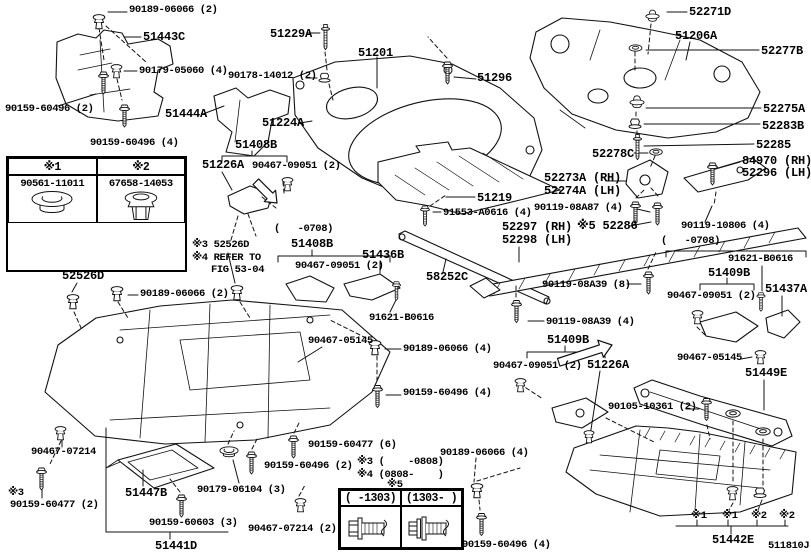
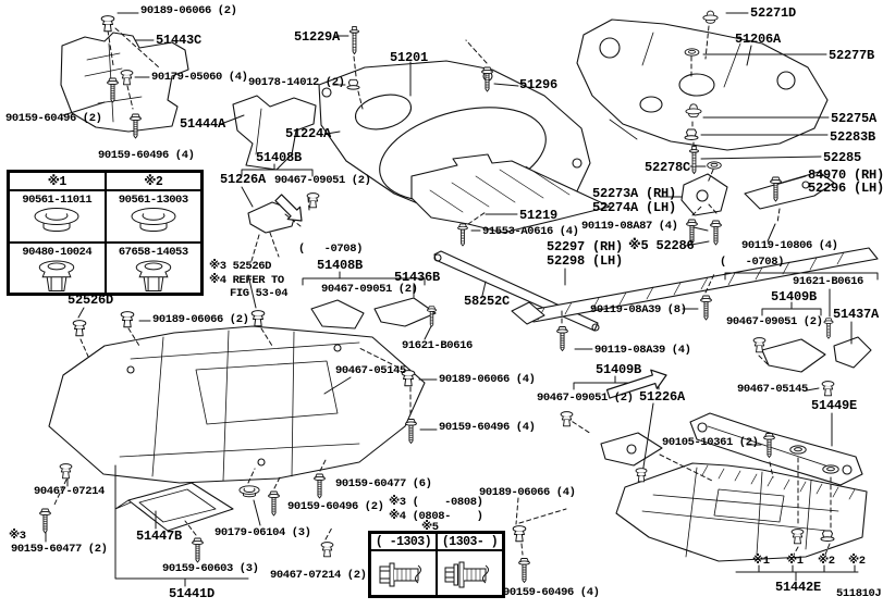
  ※1
  ※2
  90561-11011
+ 90561-13003
+ 90480-10024
  67658-14053
  ( -1303)
  (1303- )
  90189-06066 (2)
  51443C
  90179-05060 (4)
  90178-14012 (2)
  90159-60496 (2)
  51444A
  51224A
  90159-60496 (4)
  51408B
  51226A
  90467-09051 (2)
  51229A
  51201
  51296
  52271D
  51206A
  52277B
  52275A
  52283B
  52285
  52278C
  84970 (RH)
  52296 (LH)
  52273A (RH)
  52274A (LH)
  90119-08A87 (4)
  ※5 52286
  90119-10806 (4)
  ( -0708)
  91621-B0616
  51409B
  51437A
  90467-09051 (2)
  90467-05145
  51449E
  51219
  91553-A0616 (4)
  52297 (RH)
  52298 (LH)
  58252C
  90119-08A39 (8)
  90119-08A39 (4)
  91621-B0616
  90189-06066 (4)
  90467-05145
  90159-60496 (4)
  51409B
  90467-09051 (2)
  51226A
  90105-10361 (2)
  ( -0708)
  51408B
  90467-09051 (2)
  51436B
  ※3 52526D
  ※4 REFER TO
  FIG 53-04
  52526D
  90189-06066 (2)
  90467-07214
  ※3
  90159-60477 (2)
  51447B
  90179-06104 (3)
  90159-60603 (3)
  51441D
  90159-60477 (6)
  90159-60496 (2)
  90467-07214 (2)
  ※3 ( -0808)
  ※4 (0808- )
  ※5
  90189-06066 (4)
  90159-60496 (4)
  ※1
  ※1
  ※2
  ※2
  51442E
  511810J
